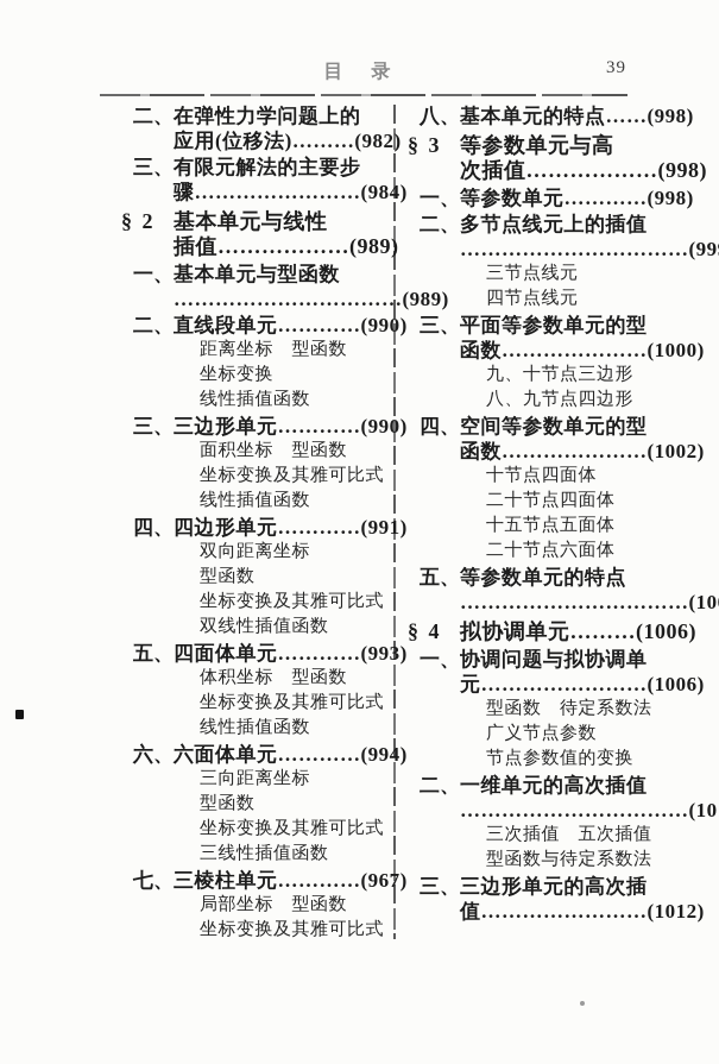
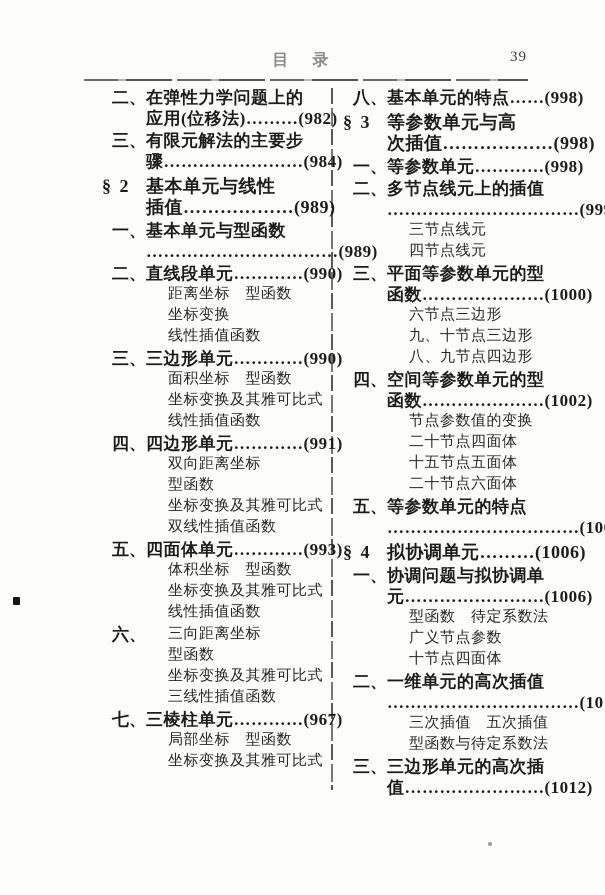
  目 录
  39
  二、
  在弹性力学问题上的
  应用(位移法)………(982)
  三、
  有限元解法的主要步
  骤……………………(984)
  § 2
  基本单元与线性
  插值………………(989)
  一、
  基本单元与型函数
  二、
  直线段单元…………(990)
  距离坐标 型函数
  坐标变换
  线性插值函数
  三、
  三边形单元…………(990)
  面积坐标 型函数
  坐标变换及其雅可比式
  线性插值函数
  四、
  四边形单元…………(991)
  双向距离坐标
  型函数
  坐标变换及其雅可比式
  双线性插值函数
  五、
  四面体单元…………(993)
  体积坐标 型函数
  坐标变换及其雅可比式
  线性插值函数
  六、
- 六面体单元…………(994)
  三向距离坐标
  型函数
  坐标变换及其雅可比式
  三线性插值函数
  七、
  三棱柱单元…………(967)
  局部坐标 型函数
  坐标变换及其雅可比式
  八、
  基本单元的特点……(998)
  § 3
  等参数单元与高
  次插值………………(998)
  一、
  等参数单元…………(998)
  二、
  多节点线元上的插值
  ……………………………(99
  三节点线元
  四节点线元
  三、
  平面等参数单元的型
  函数…………………(1000)
+ 六节点三边形
  九、十节点三边形
  八、九节点四边形
  四、
  空间等参数单元的型
  函数…………………(1002)
- 十节点四面体
+ 节点参数值的变换
  二十节点四面体
  十五节点五面体
  二十节点六面体
  五、
  等参数单元的特点
  ……………………………(10
  § 4
  拟协调单元………(1006)
  一、
  协调问题与拟协调单
  元……………………(1006)
  型函数 待定系数法
  广义节点参数
- 节点参数值的变换
+ 十节点四面体
  二、
  一维单元的高次插值
  ……………………………(10
  三次插值 五次插值
  型函数与待定系数法
  三、
  三边形单元的高次插
  值……………………(1012)
